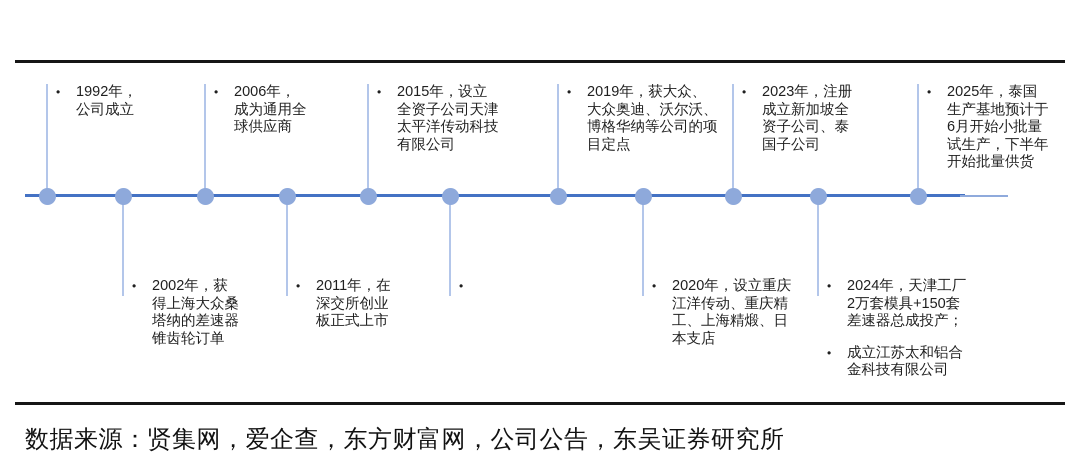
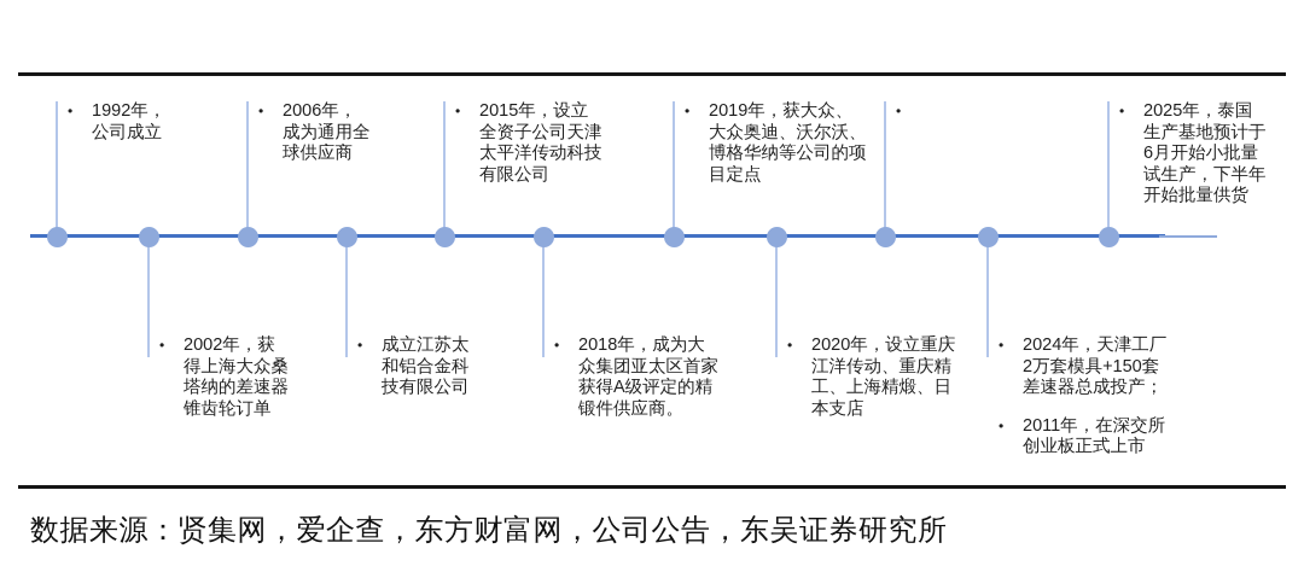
  •
  1992年，公司成立
  •
  2006年，成为通用全球供应商
  •
  2015年，设立全资子公司天津太平洋传动科技有限公司
  •
  2019年，获大众、大众奥迪、沃尔沃、博格华纳等公司的项目定点
  •
- 2023年，注册成立新加坡全资子公司、泰国子公司
  •
  2025年，泰国生产基地预计于6月开始小批量试生产，下半年开始批量供货
  •
  2002年，获得上海大众桑塔纳的差速器锥齿轮订单
  •
- 2011年，在深交所创业板正式上市
+ 成立江苏太和铝合金科技有限公司
  •
+ 2018年，成为大众集团亚太区首家获得A级评定的精锻件供应商。
  •
  2020年，设立重庆江洋传动、重庆精工、上海精煅、日本支店
  •
  2024年，天津工厂2万套模具+150套差速器总成投产；
  •
- 成立江苏太和铝合金科技有限公司
+ 2011年，在深交所创业板正式上市
  数据来源：贤集网，爱企查，东方财富网，公司公告，东吴证券研究所
